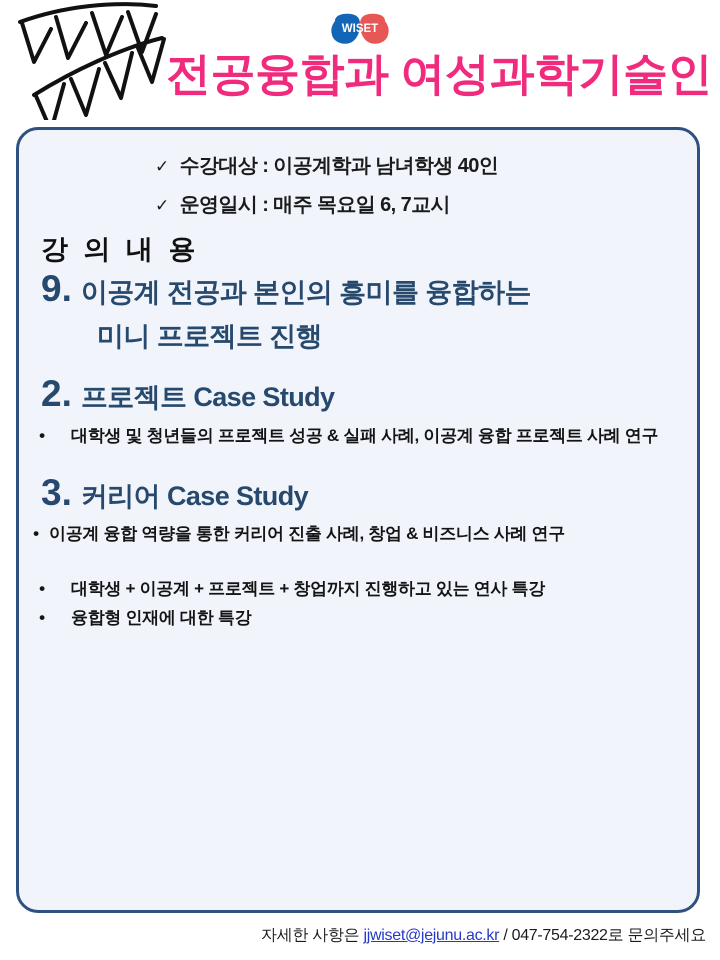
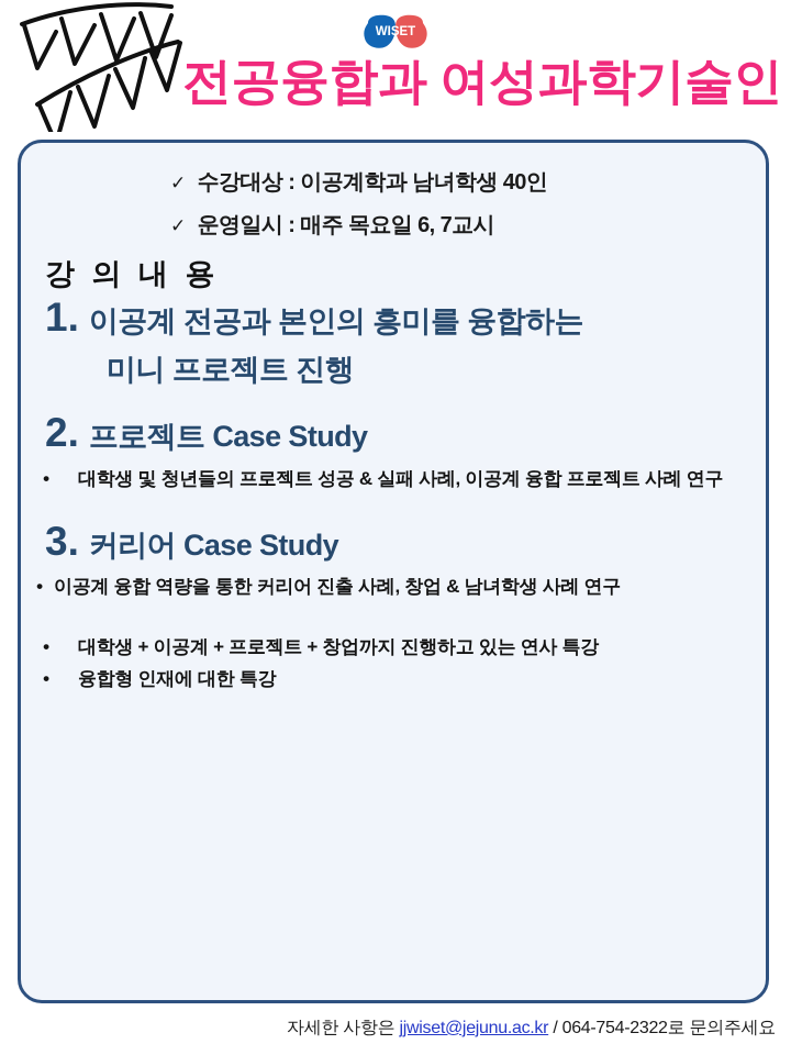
  WISET
  전공융합과 여성과학기술인
  ✓
  수강대상 : 이공계학과 남녀학생 40인
  ✓
  운영일시 : 매주 목요일 6, 7교시
  강 의 내 용
- 9.
+ 1.
  이공계 전공과 본인의 흥미를 융합하는
  미니 프로젝트 진행
  2.
  프로젝트 Case Study
  •
  대학생 및 청년들의 프로젝트 성공 & 실패 사례, 이공계 융합 프로젝트 사례 연구
  3.
  커리어 Case Study
  •
- 이공계 융합 역량을 통한 커리어 진출 사례, 창업 & 비즈니스 사례 연구
+ 이공계 융합 역량을 통한 커리어 진출 사례, 창업 & 남녀학생 사례 연구
  •
  대학생 + 이공계 + 프로젝트 + 창업까지 진행하고 있는 연사 특강
  •
  융합형 인재에 대한 특강
- 자세한 사항은 jjwiset@jejunu.ac.kr / 047-754-2322로 문의주세요
+ 자세한 사항은 jjwiset@jejunu.ac.kr / 064-754-2322로 문의주세요
